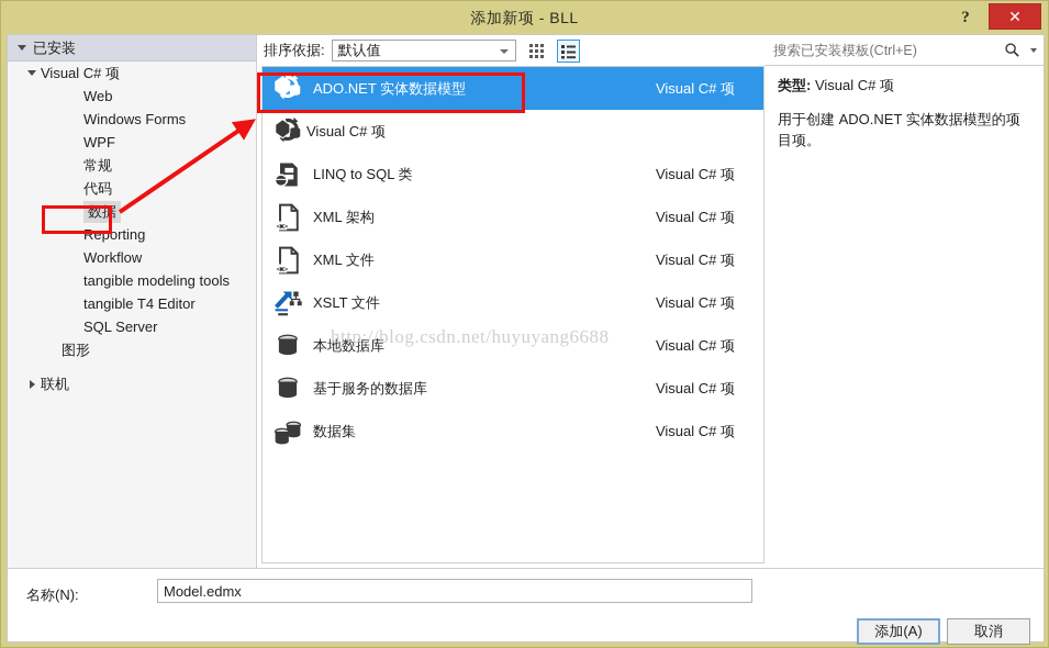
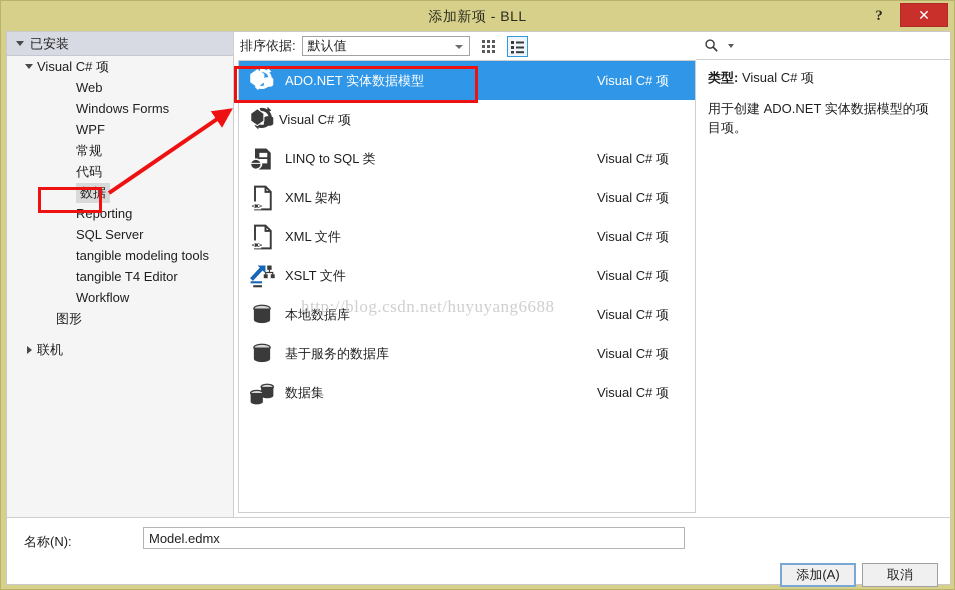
  添加新项 - BLL
  ?
  ✕
  已安装
  Visual C# 项
  Web
  Windows Forms
  WPF
  常规
  代码
  数据
  Reporting
- Workflow
+ SQL Server
  tangible modeling tools
  tangible T4 Editor
- SQL Server
+ Workflow
  图形
  联机
  排序依据:
  默认值
  ADO.NET 实体数据模型
  Visual C# 项
  Visual C# 项
  LINQ to SQL 类
  Visual C# 项
  <
  >
  XML 架构
  Visual C# 项
  <
  >
  XML 文件
  Visual C# 项
  XSLT 文件
  Visual C# 项
  本地数据库
  Visual C# 项
  基于服务的数据库
  Visual C# 项
  数据集
  Visual C# 项
- 搜索已安装模板(Ctrl+E)
  类型: Visual C# 项
  用于创建 ADO.NET 实体数据模型的项目项。
  名称(N):
  Model.edmx
  添加(A)
  取消
  http://blog.csdn.net/huyuyang6688
